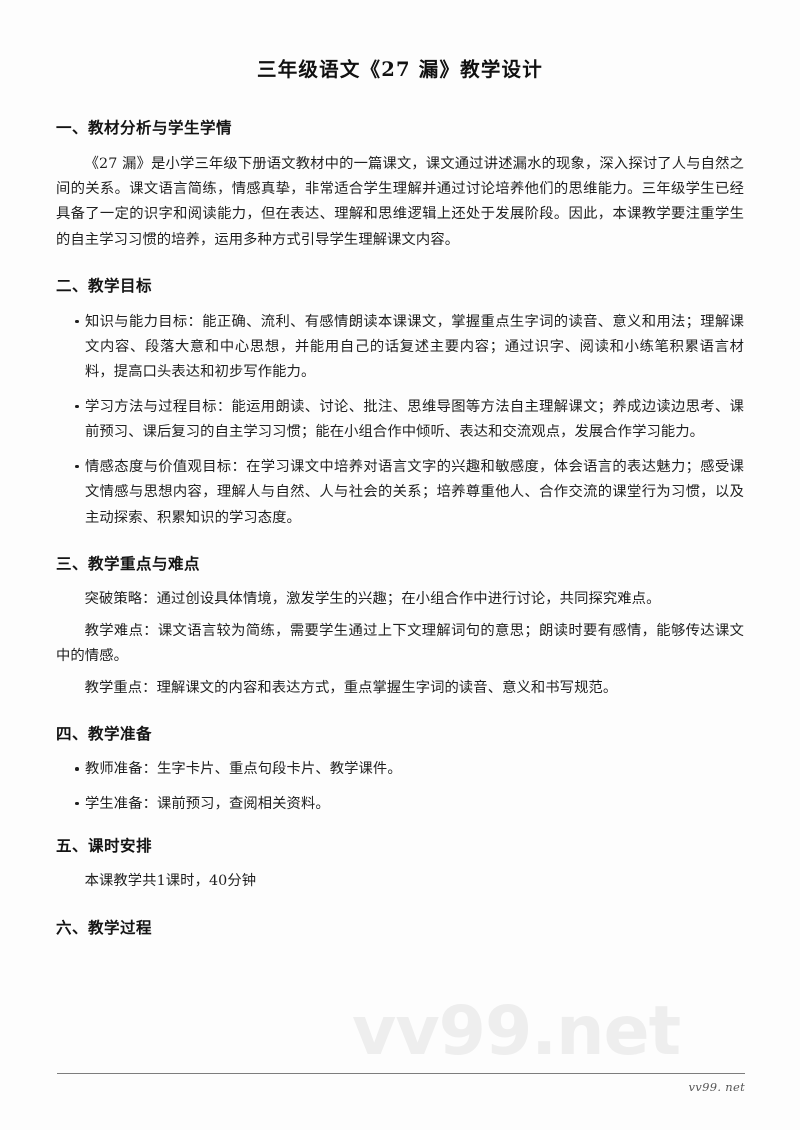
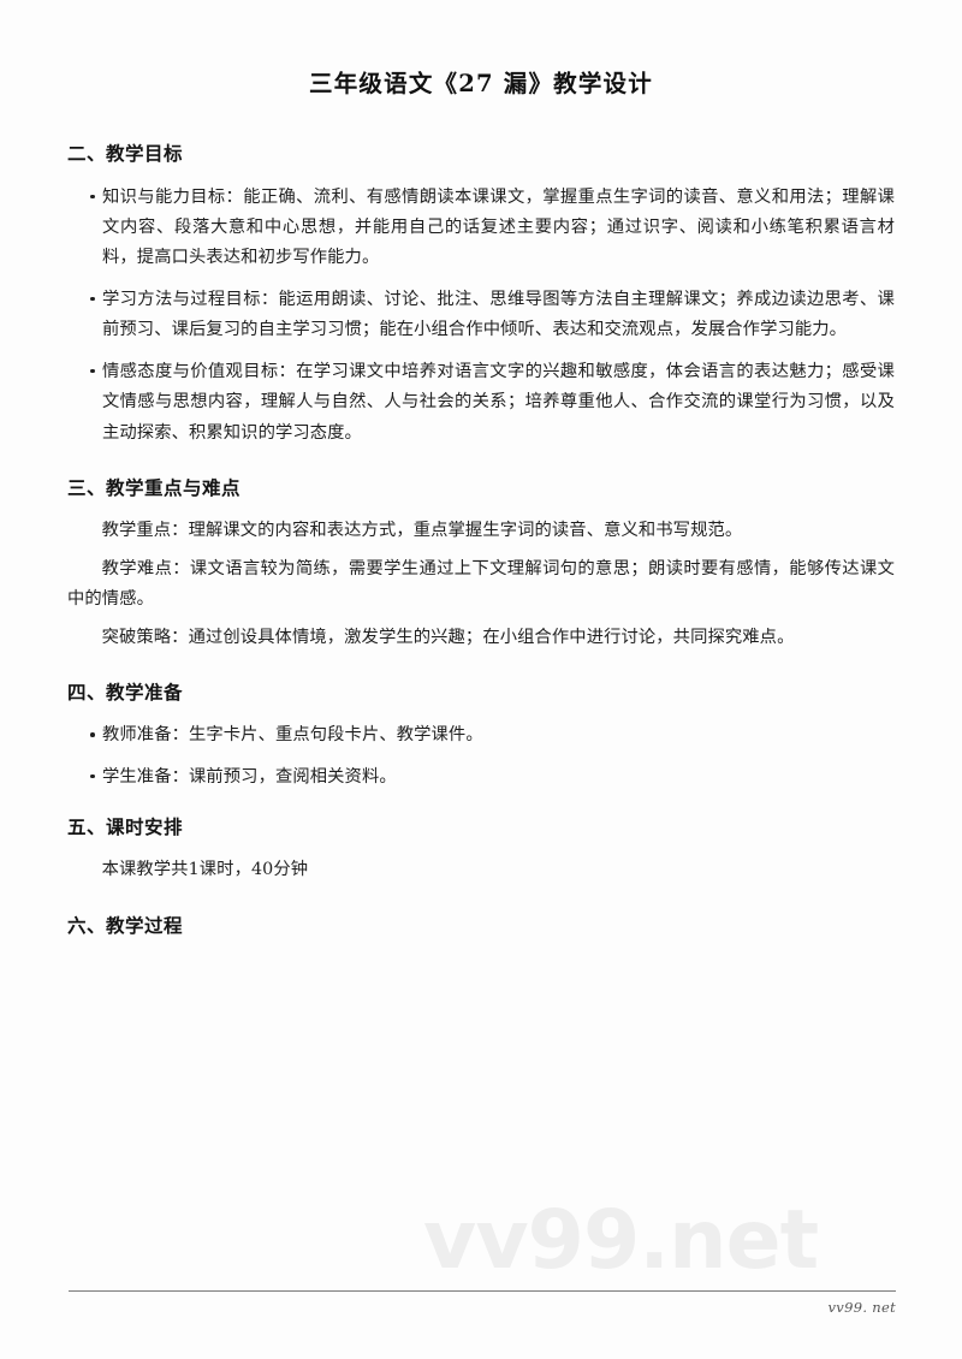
  三年级语文《27 漏》教学设计
- 一、教材分析与学生学情
- 《27 漏》是小学三年级下册语文教材中的一篇课文，课文通过讲述漏水的现象，深入探讨了人与自然之间的关系。课文语言简练，情感真挚，非常适合学生理解并通过讨论培养他们的思维能力。三年级学生已经具备了一定的识字和阅读能力，但在表达、理解和思维逻辑上还处于发展阶段。因此，本课教学要注重学生的自主学习习惯的培养，运用多种方式引导学生理解课文内容。
  二、教学目标
  知识与能力目标：能正确、流利、有感情朗读本课课文，掌握重点生字词的读音、意义和用法；理解课文内容、段落大意和中心思想，并能用自己的话复述主要内容；通过识字、阅读和小练笔积累语言材料，提高口头表达和初步写作能力。
  学习方法与过程目标：能运用朗读、讨论、批注、思维导图等方法自主理解课文；养成边读边思考、课前预习、课后复习的自主学习习惯；能在小组合作中倾听、表达和交流观点，发展合作学习能力。
  情感态度与价值观目标：在学习课文中培养对语言文字的兴趣和敏感度，体会语言的表达魅力；感受课文情感与思想内容，理解人与自然、人与社会的关系；培养尊重他人、合作交流的课堂行为习惯，以及主动探索、积累知识的学习态度。
  三、教学重点与难点
- 突破策略：通过创设具体情境，激发学生的兴趣；在小组合作中进行讨论，共同探究难点。
+ 教学重点：理解课文的内容和表达方式，重点掌握生字词的读音、意义和书写规范。
  教学难点：课文语言较为简练，需要学生通过上下文理解词句的意思；朗读时要有感情，能够传达课文中的情感。
- 教学重点：理解课文的内容和表达方式，重点掌握生字词的读音、意义和书写规范。
+ 突破策略：通过创设具体情境，激发学生的兴趣；在小组合作中进行讨论，共同探究难点。
  四、教学准备
  教师准备：生字卡片、重点句段卡片、教学课件。
  学生准备：课前预习，查阅相关资料。
  五、课时安排
  本课教学共1课时，40分钟
  六、教学过程
  vv99. net
